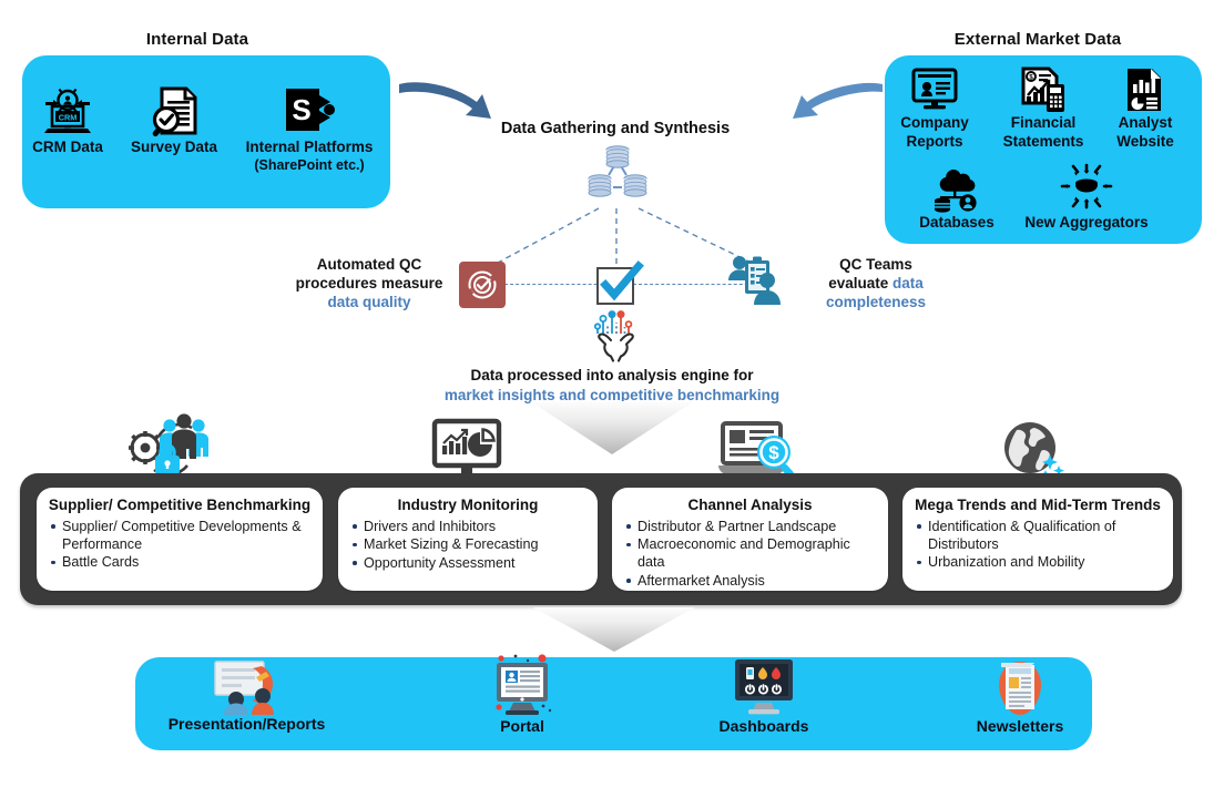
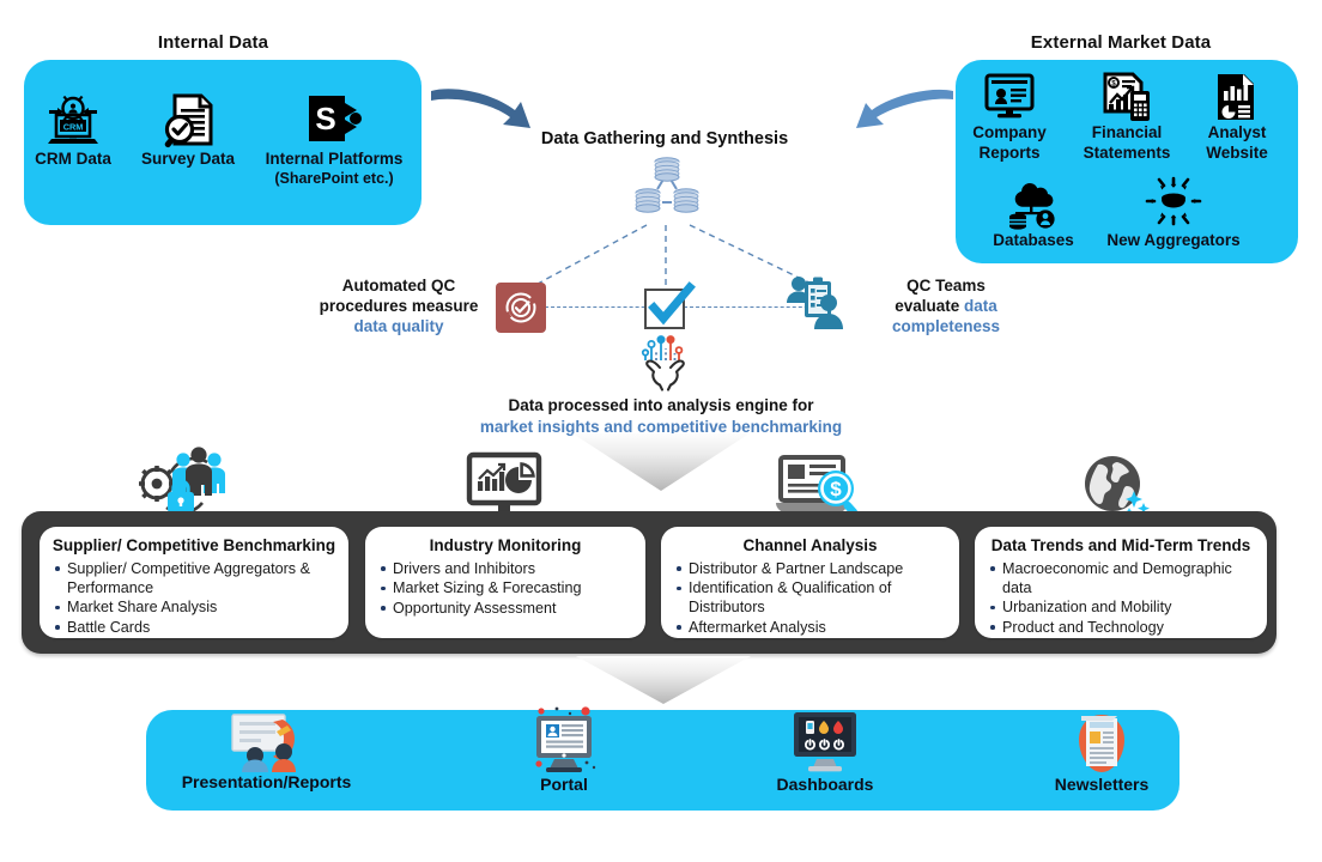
  Internal Data
  CRM
  CRM Data
  Survey Data
  S
  Internal Platforms
  (SharePoint etc.)
  External Market Data
  Company
  Reports
  Financial
  Statements
  Analyst
  Website
  Databases
  New Aggregators
  Data Gathering and Synthesis
  Automated QC
  procedures measure
  data quality
  QC Teams
  evaluate data
  completeness
  Data processed into analysis engine for
  market insights and competitive benchmarking
  $
  Supplier/ Competitive Benchmarking
- Supplier/ Competitive Developments & Performance
+ Supplier/ Competitive Aggregators & Performance
+ Market Share Analysis
  Battle Cards
  Industry Monitoring
  Drivers and Inhibitors
  Market Sizing & Forecasting
  Opportunity Assessment
  Channel Analysis
  Distributor & Partner Landscape
- Macroeconomic and Demographic data
+ Identification & Qualification of Distributors
  Aftermarket Analysis
- Mega Trends and Mid-Term Trends
+ Data Trends and Mid-Term Trends
- Identification & Qualification of Distributors
+ Macroeconomic and Demographic data
  Urbanization and Mobility
+ Product and Technology
  Presentation/Reports
  Portal
  Dashboards
  Newsletters
